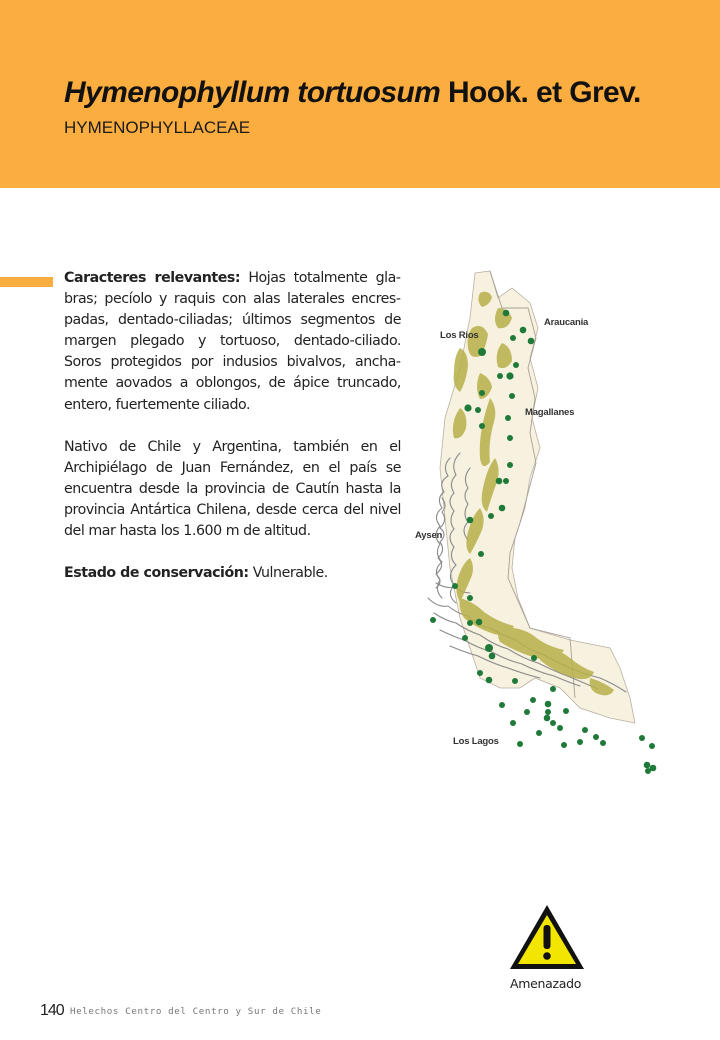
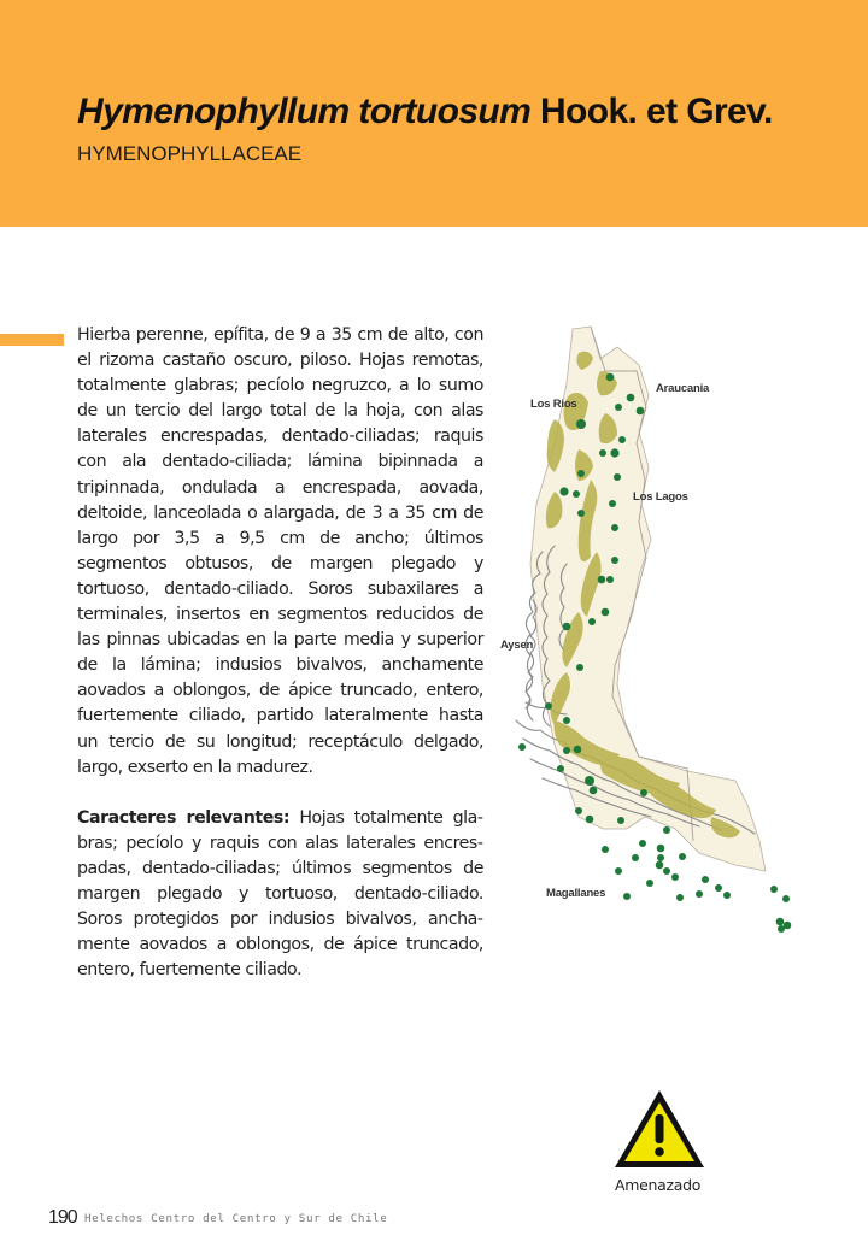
  Hymenophyllum tortuosum Hook. et Grev.
  HYMENOPHYLLACEAE
+ Hierba perenne, epífita, de 9 a 35 cm de alto, con el rizoma castaño oscuro, piloso. Hojas re­motas, totalmente glabras; pecíolo negruzco, a lo sumo de un tercio del largo total de la hoja, con alas laterales encrespadas, dentado-cilia­das; raquis con ala dentado-ciliada; lámina bi­pinnada a tripinnada, ondulada a encrespada, aovada, deltoide, lanceolada o alargada, de 3 a 35 cm de largo por 3,5 a 9,5 cm de ancho; últimos segmentos obtusos, de margen plegado y tortuoso, dentado-ciliado. Soros subaxilares a terminales, insertos en segmentos reducidos de las pinnas ubicadas en la parte media y supe­rior de la lámina; indusios bivalvos, anchamente aovados a oblongos, de ápice truncado, entero, fuertemente ciliado, partido lateralmente hasta un tercio de su longitud; receptáculo delgado, largo, exserto en la madurez.
  Caracteres relevantes: Hojas totalmente gla­ras; pecíolo y raquis con alas laterales encres­adas, dentado-ciliadas; últimos segmentos de margen plegado y tortuoso, dentado-ciliado. Soros protegidos por indusios bivalvos, ancha­ente aovados a oblongos, de ápice truncado, entero, fuertemente ciliado.
- Nativo de Chile y Argentina, también en el Archipiélago de Juan Fernández, en el país se encuentra desde la provincia de Cautín hasta la provincia Antártica Chilena, desde cerca del nivel del mar hasta los 1.600 m de altitud.
- Estado de conservación: Vulnerable.
  Araucania
  Los Rios
- Magallanes
+ Los Lagos
  Aysen
- Los Lagos
+ Magallanes
  Amenazado
- 140
+ 190
  Helechos Centro del Centro y Sur de Chile
